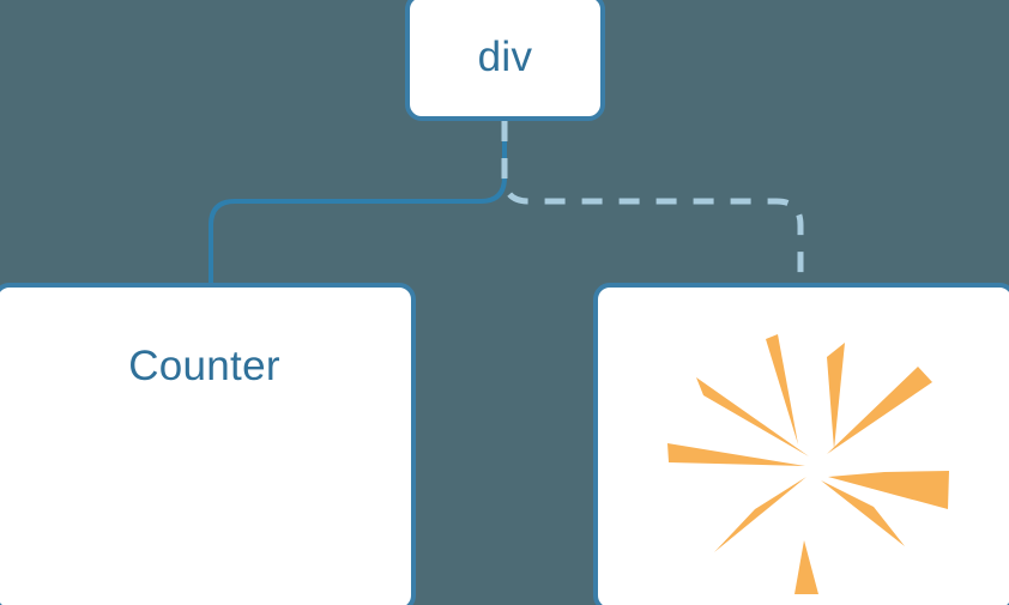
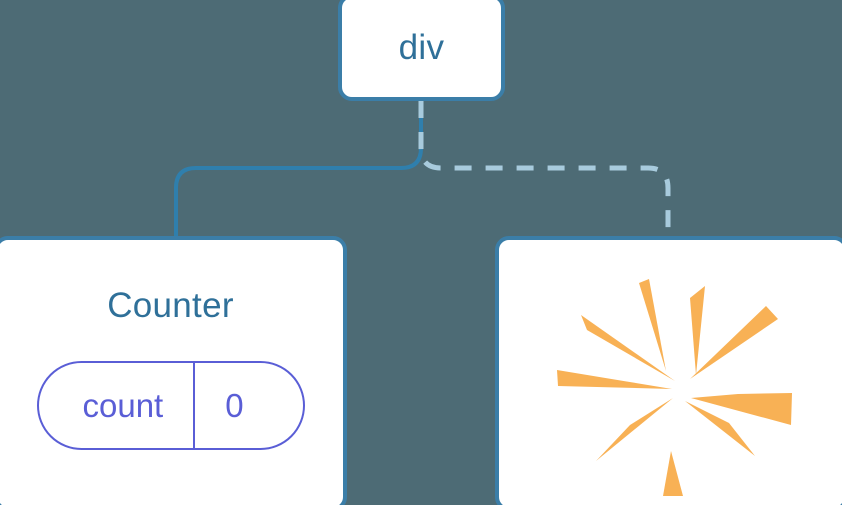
  div
  Counter
+ count
+ 0
